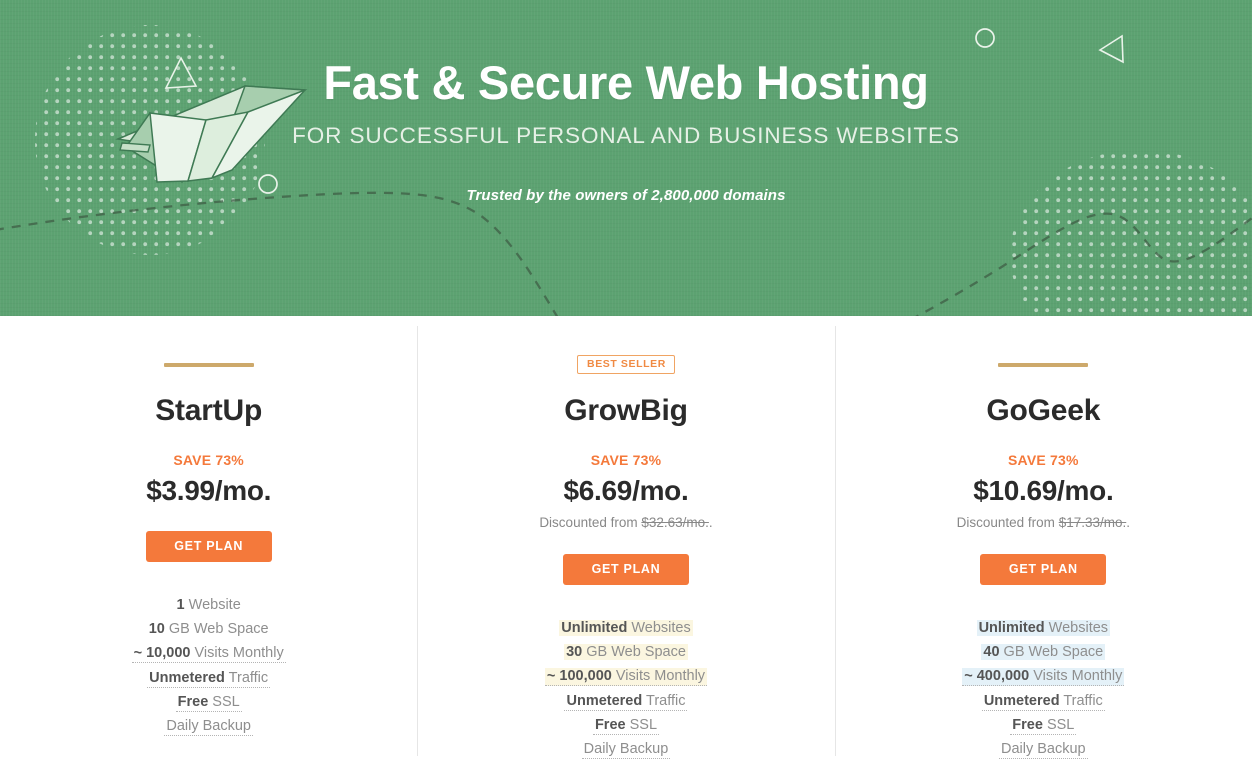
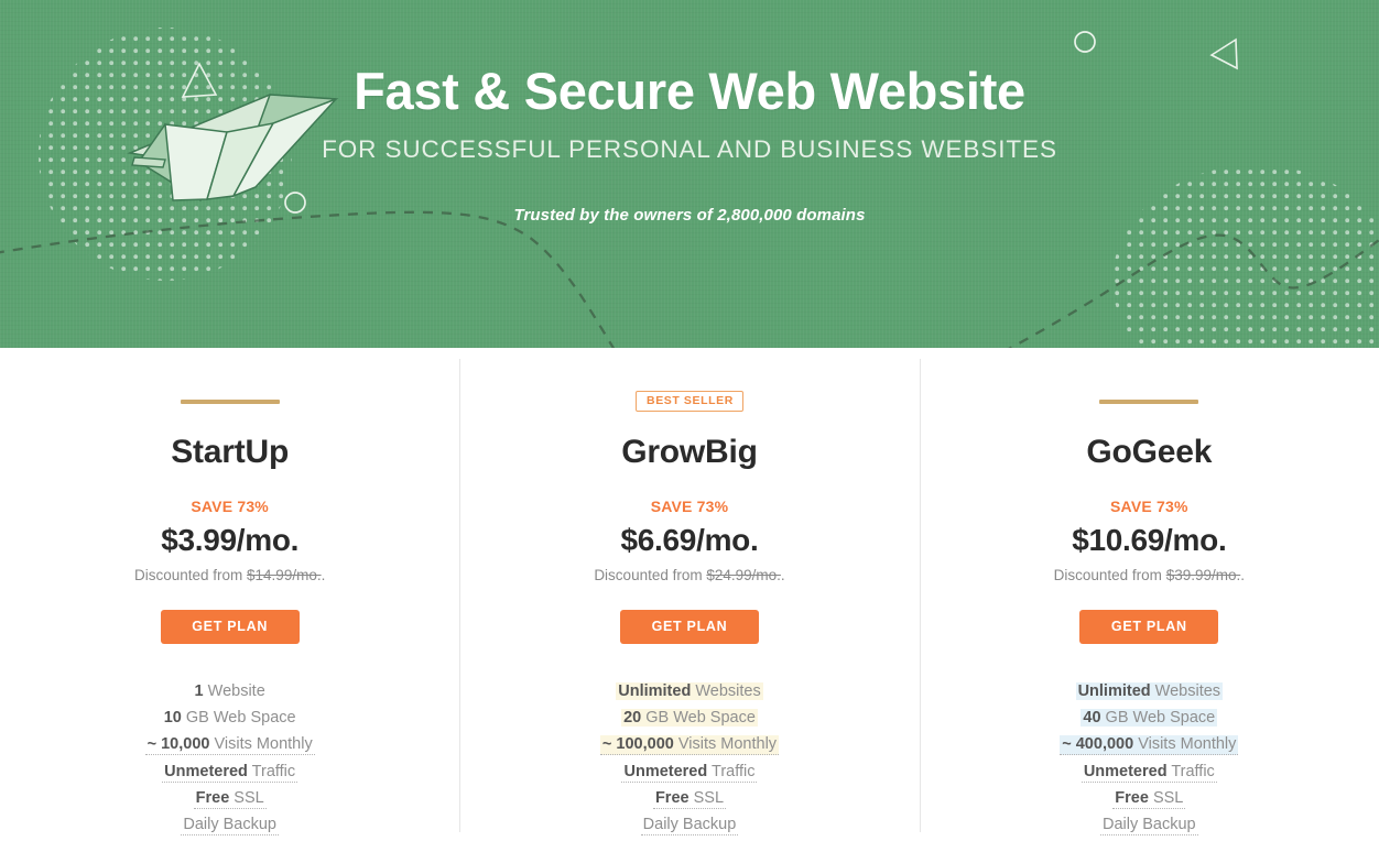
- Fast & Secure Web Hosting
+ Fast & Secure Web Website
  FOR SUCCESSFUL PERSONAL AND BUSINESS WEBSITES
  Trusted by the owners of 2,800,000 domains
  StartUp
  SAVE 73%
  $3.99/mo.
+ Discounted from $14.99/mo..
  GET PLAN
  1 Website
  10 GB Web Space
  ~ 10,000 Visits Monthly
  Unmetered Traffic
  Free SSL
  Daily Backup
  BEST SELLER
  GrowBig
  SAVE 73%
  $6.69/mo.
- Discounted from $32.63/mo..
+ Discounted from $24.99/mo..
  GET PLAN
  Unlimited Websites
- 30 GB Web Space
+ 20 GB Web Space
  ~ 100,000 Visits Monthly
  Unmetered Traffic
  Free SSL
  Daily Backup
  GoGeek
  SAVE 73%
  $10.69/mo.
- Discounted from $17.33/mo..
+ Discounted from $39.99/mo..
  GET PLAN
  Unlimited Websites
  40 GB Web Space
  ~ 400,000 Visits Monthly
  Unmetered Traffic
  Free SSL
  Daily Backup
